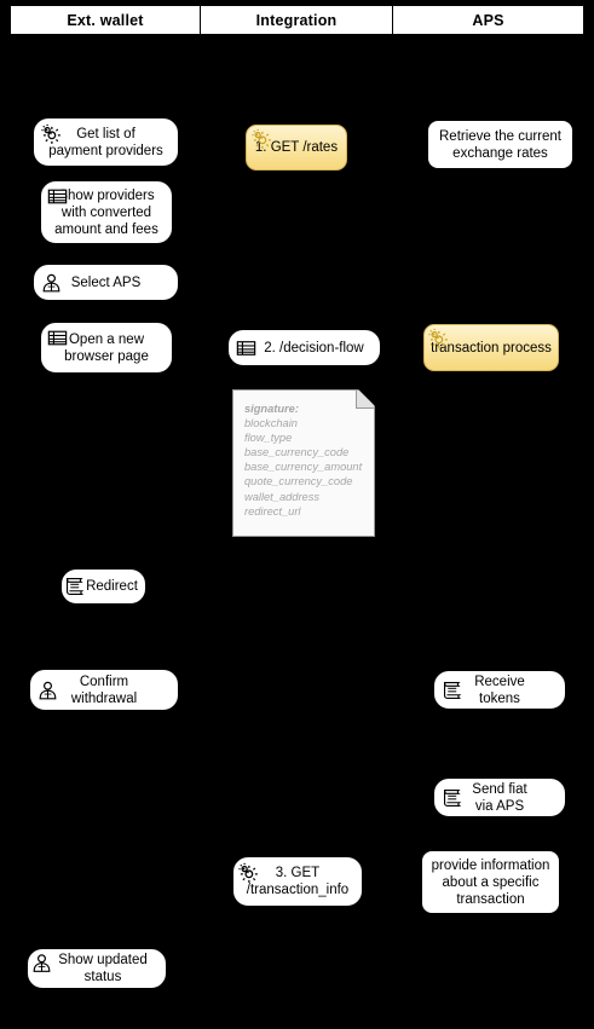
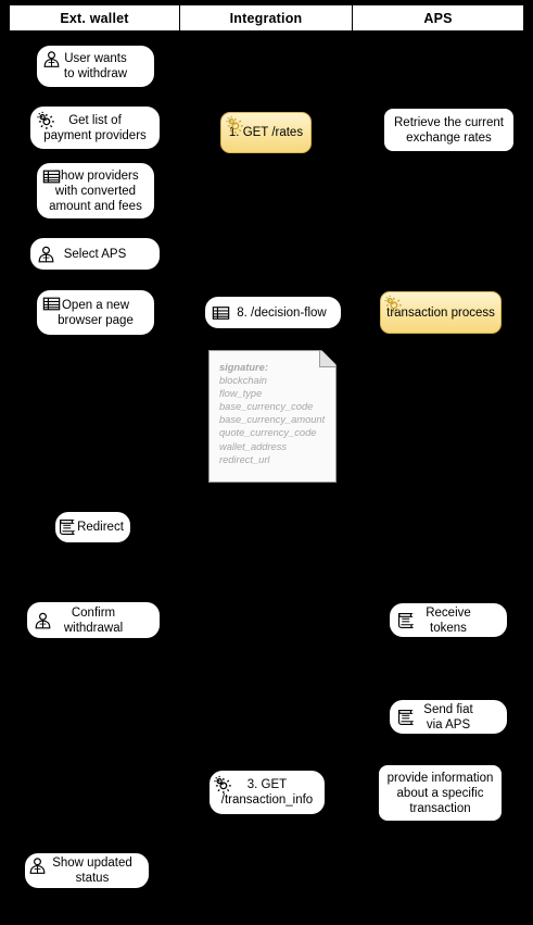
  Ext. wallet
  Integration
  APS
+ User wants
+ to withdraw
  Get list of
  payment providers
  how providers
  with converted
  amount and fees
  Select APS
  Open a new
  browser page
  Redirect
  Confirm
  withdrawal
  Show updated
  status
  1. GET /rates
- 2. /decision-flow
+ 8. /decision-flow
  signature:
  blockchain
  flow_type
  base_currency_code
  base_currency_amount
  quote_currency_code
  wallet_address
  redirect_url
  3. GET
  /transaction_info
  Retrieve the current
  exchange rates
  transaction process
  Receive
  tokens
  Send fiat
  via APS
  provide information
  about a specific
  transaction
